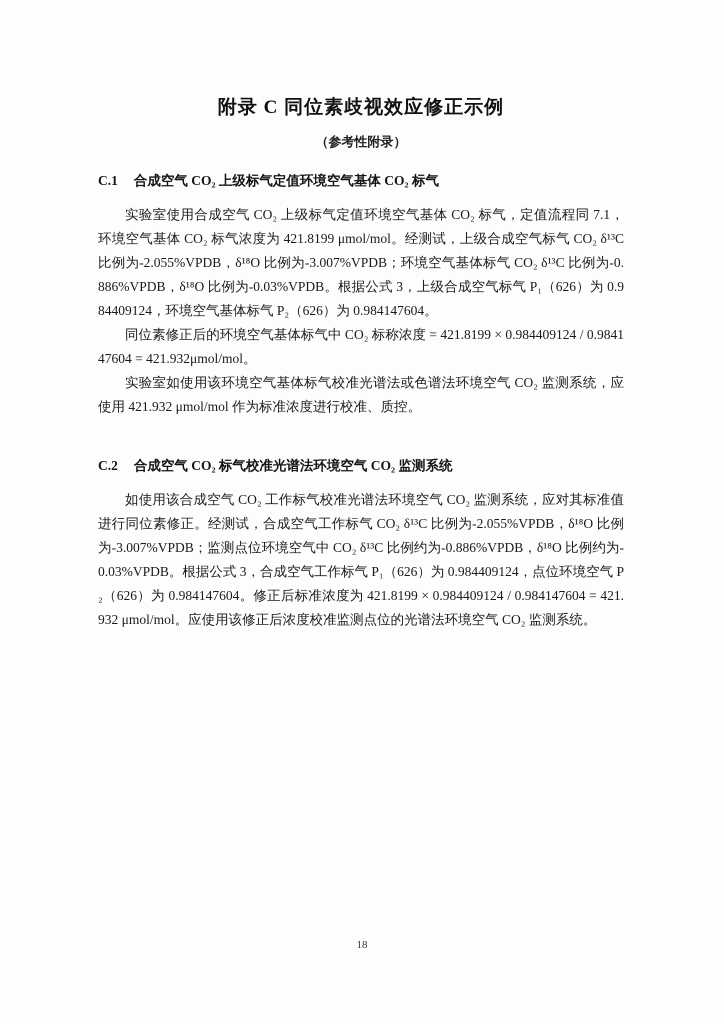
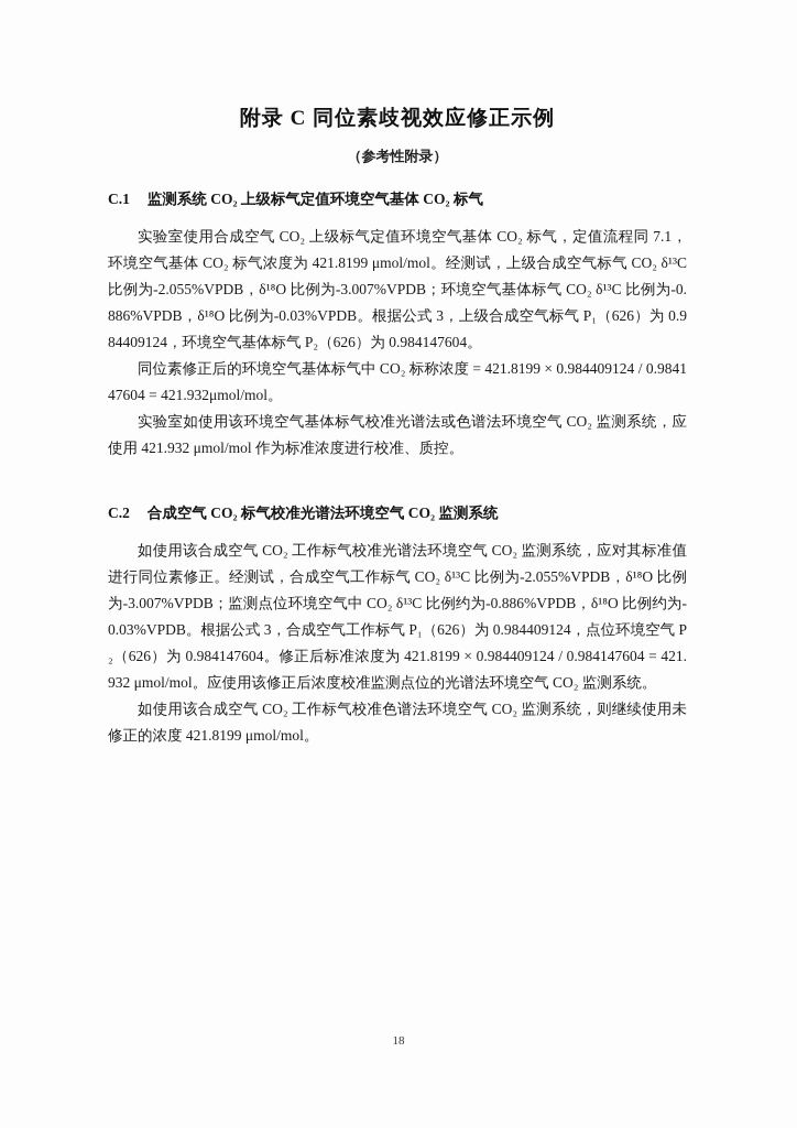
  附录 C 同位素歧视效应修正示例
  （参考性附录）
- C.1 合成空气 CO₂ 上级标气定值环境空气基体 CO₂ 标气
+ C.1 监测系统 CO₂ 上级标气定值环境空气基体 CO₂ 标气
  实验室使用合成空气 CO₂ 上级标气定值环境空气基体 CO₂ 标气，定值流程同 7.1，环境空气基体 CO₂ 标气浓度为 421.8199 μmol/mol。经测试，上级合成空气标气 CO₂ δ¹³C 比例为-2.055%VPDB，δ¹⁸O 比例为-3.007%VPDB；环境空气基体标气 CO₂ δ¹³C 比例为-0.886%VPDB，δ¹⁸O 比例为-0.03%VPDB。根据公式 3，上级合成空气标气 P₁（626）为 0.984409124，环境空气基体标气 P₂（626）为 0.984147604。
  同位素修正后的环境空气基体标气中 CO₂ 标称浓度 = 421.8199 × 0.984409124 / 0.984147604 = 421.932μmol/mol。
  实验室如使用该环境空气基体标气校准光谱法或色谱法环境空气 CO₂ 监测系统，应使用 421.932 μmol/mol 作为标准浓度进行校准、质控。
  C.2 合成空气 CO₂ 标气校准光谱法环境空气 CO₂ 监测系统
  如使用该合成空气 CO₂ 工作标气校准光谱法环境空气 CO₂ 监测系统，应对其标准值进行同位素修正。经测试，合成空气工作标气 CO₂ δ¹³C 比例为-2.055%VPDB，δ¹⁸O 比例为-3.007%VPDB；监测点位环境空气中 CO₂ δ¹³C 比例约为-0.886%VPDB，δ¹⁸O 比例约为-0.03%VPDB。根据公式 3，合成空气工作标气 P₁（626）为 0.984409124，点位环境空气 P₂（626）为 0.984147604。修正后标准浓度为 421.8199 × 0.984409124 / 0.984147604 = 421.932 μmol/mol。应使用该修正后浓度校准监测点位的光谱法环境空气 CO₂ 监测系统。
+ 如使用该合成空气 CO₂ 工作标气校准色谱法环境空气 CO₂ 监测系统，则继续使用未修正的浓度 421.8199 μmol/mol。
  18
